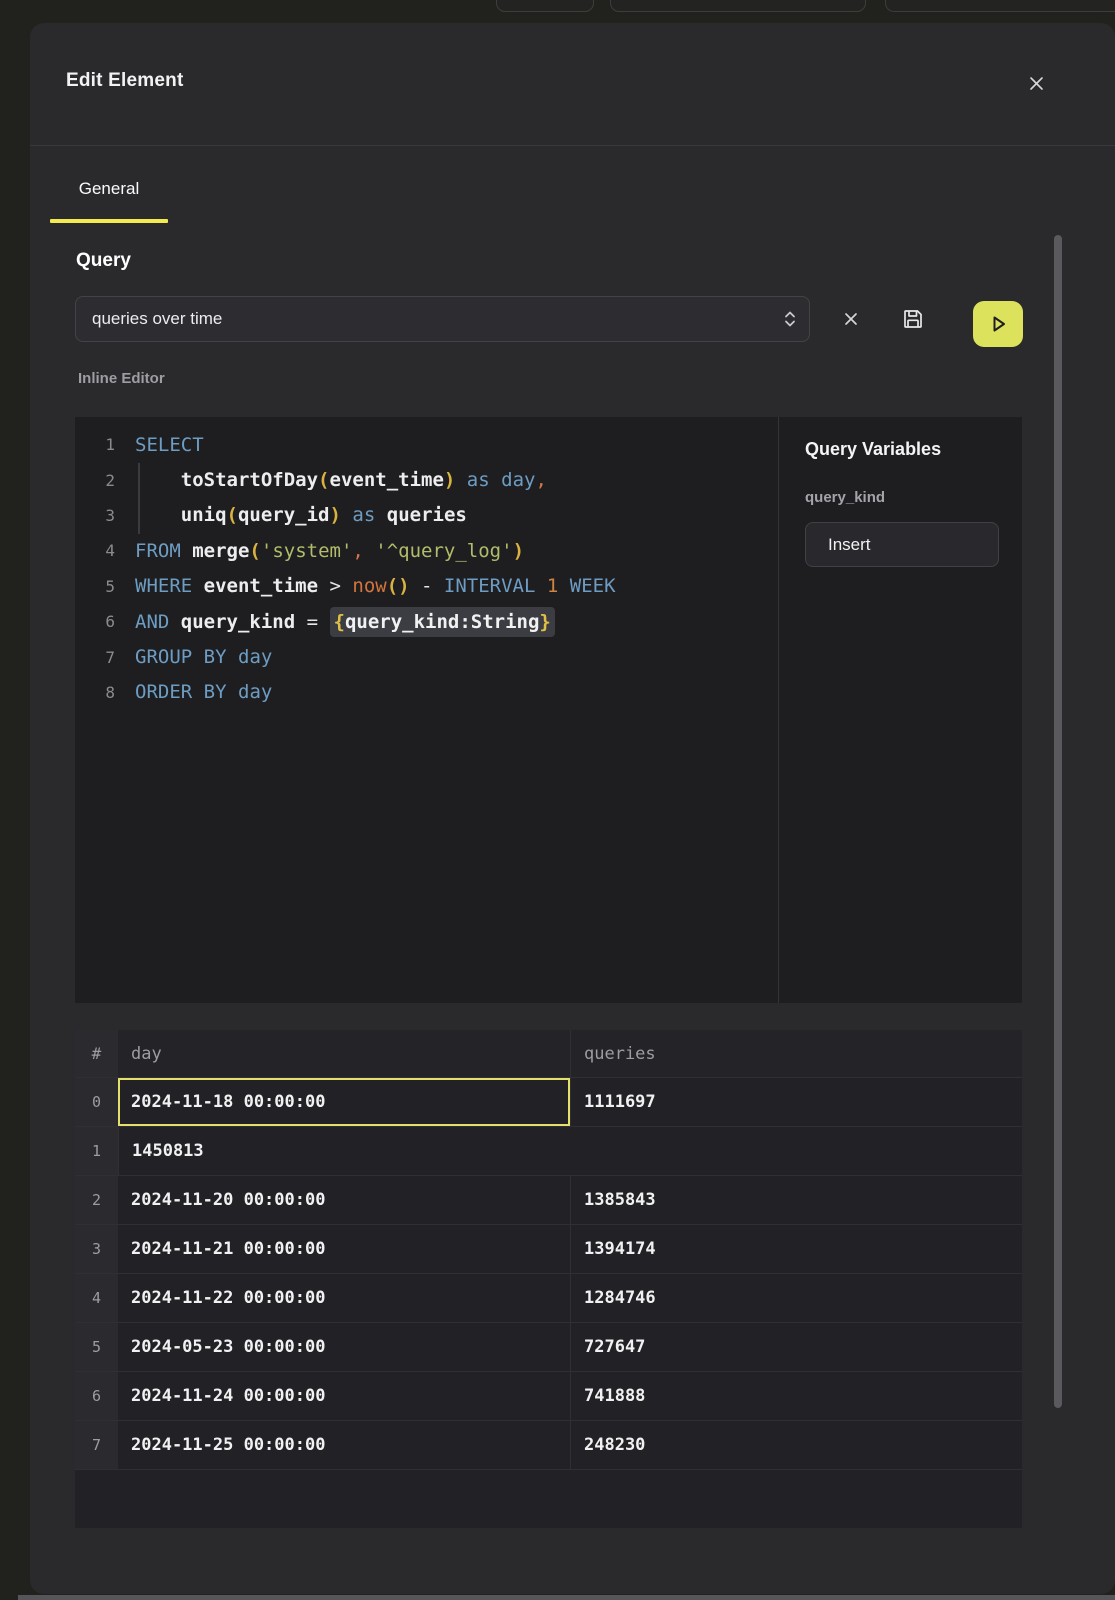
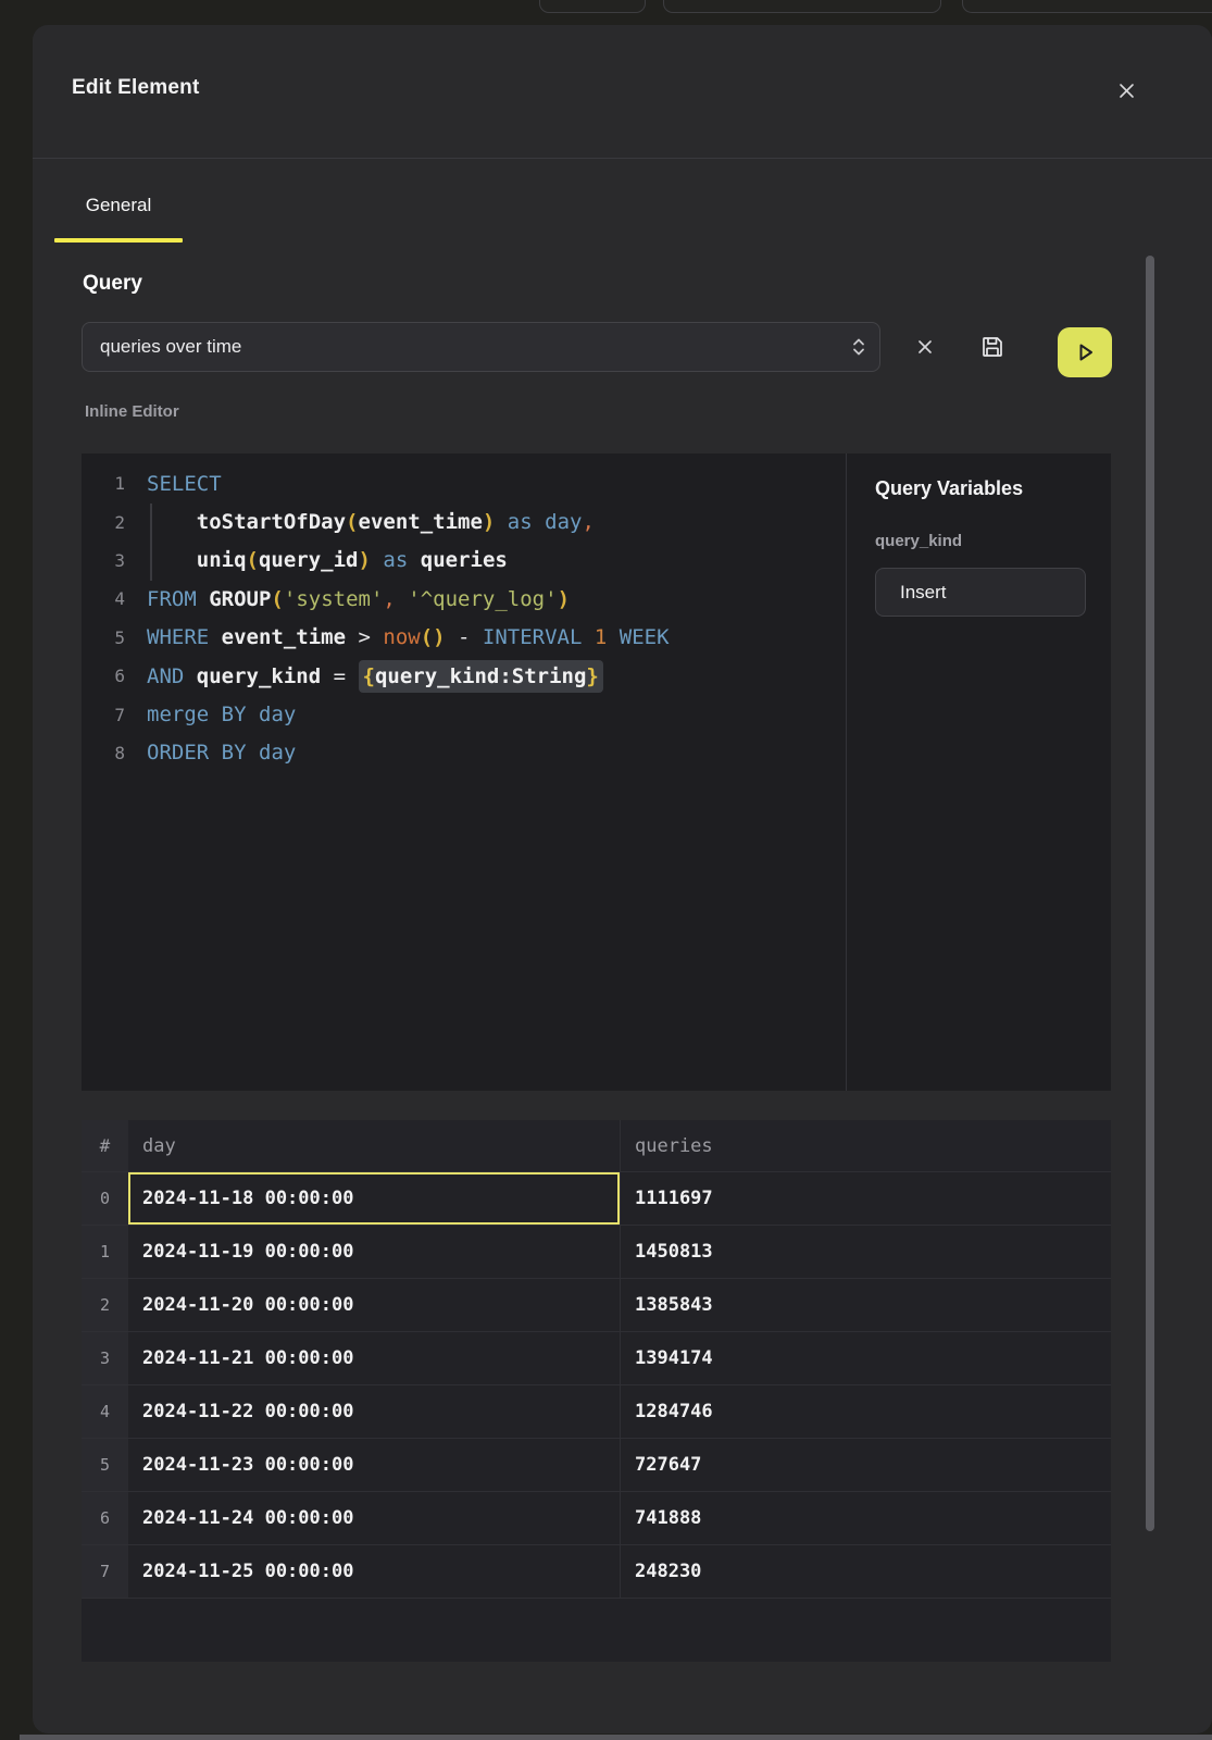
  Edit Element
  General
  Query
  queries over time
  Inline Editor
  1
  SELECT
  2
  toStartOfDay(event_time) as day,
  3
  uniq(query_id) as queries
  4
- FROM merge('system', '^query_log')
+ FROM GROUP('system', '^query_log')
  5
  WHERE event_time > now() - INTERVAL 1 WEEK
  6
  AND query_kind = {query_kind:String}
  7
- GROUP BY day
+ merge BY day
  8
  ORDER BY day
  Query Variables
  query_kind
  Insert
  #
  day
  queries
  0
  2024-11-18 00:00:00
  1111697
  1
+ 2024-11-19 00:00:00
  1450813
  2
  2024-11-20 00:00:00
  1385843
  3
  2024-11-21 00:00:00
  1394174
  4
  2024-11-22 00:00:00
  1284746
  5
- 2024-05-23 00:00:00
+ 2024-11-23 00:00:00
  727647
  6
  2024-11-24 00:00:00
  741888
  7
  2024-11-25 00:00:00
  248230
